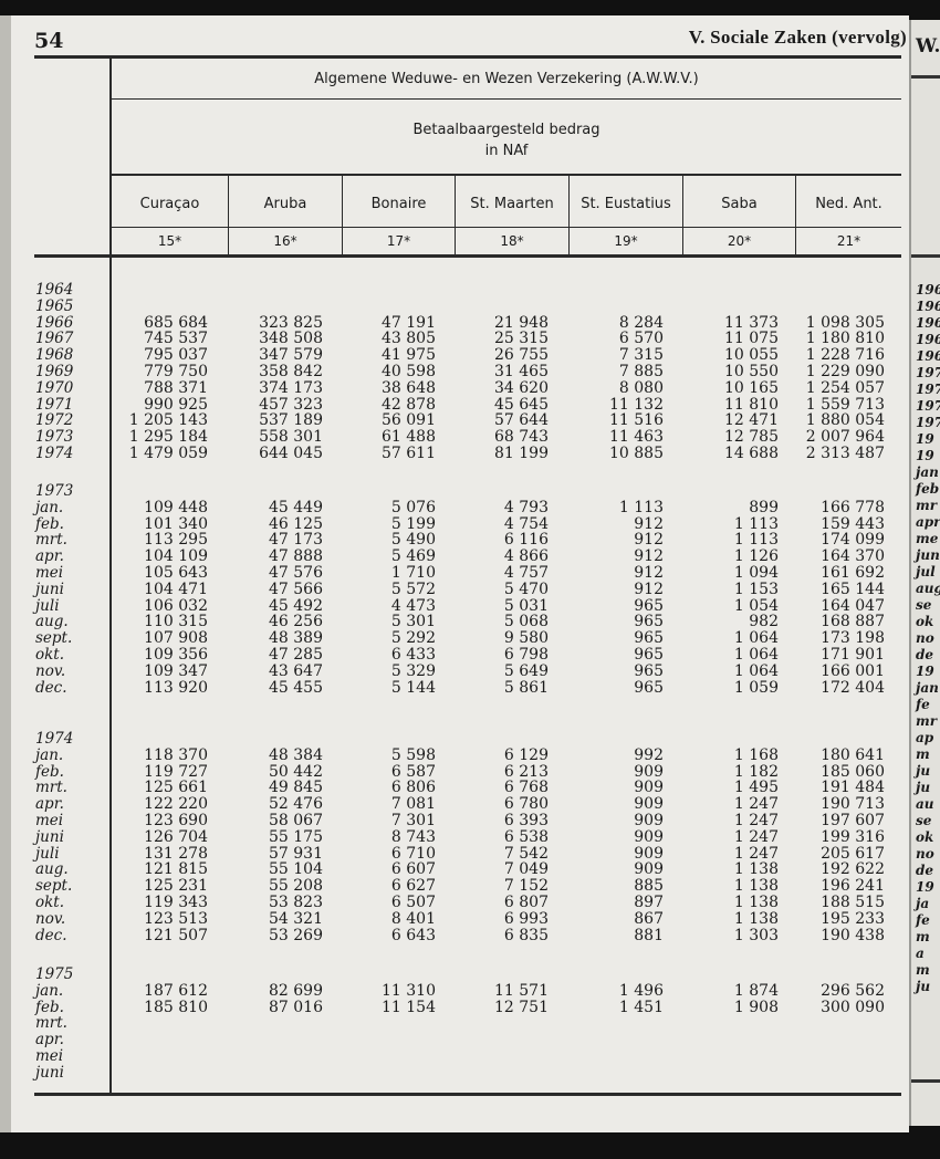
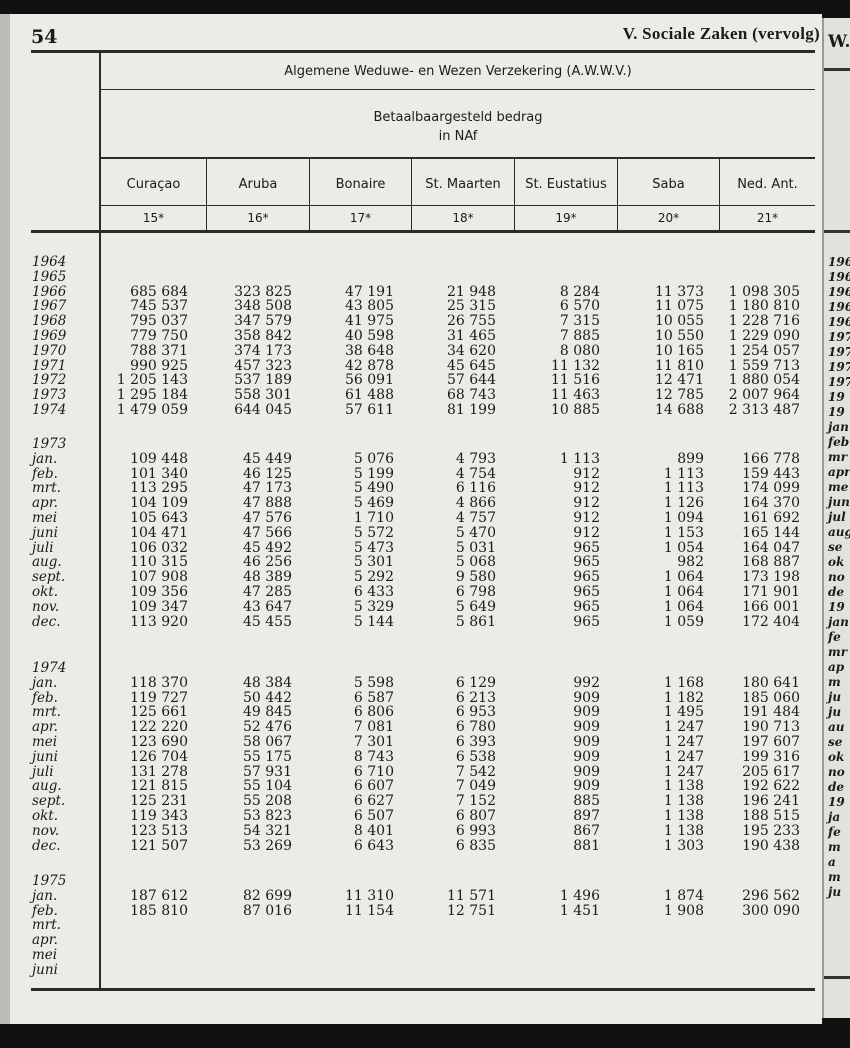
  54
  V. Sociale Zaken (vervolg)
  Algemene Weduwe- en Wezen Verzekering (A.W.W.V.)
  Betaalbaargesteld bedrag
  in NAf
  Curaçao
  Aruba
  Bonaire
  St. Maarten
  St. Eustatius
  Saba
  Ned. Ant.
  15*
  16*
  17*
  18*
  19*
  20*
  21*
  1964
  1965
  1966
  1967
  1968
  1969
  1970
  1971
  1972
  1973
  1974
  685 684
  745 537
  795 037
  779 750
  788 371
  990 925
  1 205 143
  1 295 184
  1 479 059
  323 825
  348 508
  347 579
  358 842
  374 173
  457 323
  537 189
  558 301
  644 045
  47 191
  43 805
  41 975
  40 598
  38 648
  42 878
  56 091
  61 488
  57 611
  21 948
  25 315
  26 755
  31 465
  34 620
  45 645
  57 644
  68 743
  81 199
  8 284
  6 570
  7 315
  7 885
  8 080
  11 132
  11 516
  11 463
  10 885
  11 373
  11 075
  10 055
  10 550
  10 165
  11 810
  12 471
  12 785
  14 688
  1 098 305
  1 180 810
  1 228 716
  1 229 090
  1 254 057
  1 559 713
  1 880 054
  2 007 964
  2 313 487
  1973
  jan.
  feb.
  mrt.
  apr.
  mei
  juni
  juli
  aug.
  sept.
  okt.
  nov.
  dec.
  109 448
  101 340
  113 295
  104 109
  105 643
  104 471
  106 032
  110 315
  107 908
  109 356
  109 347
  113 920
  45 449
  46 125
  47 173
  47 888
  47 576
  47 566
  45 492
  46 256
  48 389
  47 285
  43 647
  45 455
  5 076
  5 199
  5 490
  5 469
  1 710
  5 572
- 4 473
+ 5 473
  5 301
  5 292
  6 433
  5 329
  5 144
  4 793
  4 754
  6 116
  4 866
  4 757
  5 470
  5 031
  5 068
  9 580
  6 798
  5 649
  5 861
  1 113
  912
  912
  912
  912
  912
  965
  965
  965
  965
  965
  965
  899
  1 113
  1 113
  1 126
  1 094
  1 153
  1 054
  982
  1 064
  1 064
  1 064
  1 059
  166 778
  159 443
  174 099
  164 370
  161 692
  165 144
  164 047
  168 887
  173 198
  171 901
  166 001
  172 404
  1974
  jan.
  feb.
  mrt.
  apr.
  mei
  juni
  juli
  aug.
  sept.
  okt.
  nov.
  dec.
  118 370
  119 727
  125 661
  122 220
  123 690
  126 704
  131 278
  121 815
  125 231
  119 343
  123 513
  121 507
  48 384
  50 442
  49 845
  52 476
  58 067
  55 175
  57 931
  55 104
  55 208
  53 823
  54 321
  53 269
  5 598
  6 587
  6 806
  7 081
  7 301
  8 743
  6 710
  6 607
  6 627
  6 507
  8 401
  6 643
  6 129
  6 213
- 6 768
+ 6 953
  6 780
  6 393
  6 538
  7 542
  7 049
  7 152
  6 807
  6 993
  6 835
  992
  909
  909
  909
  909
  909
  909
  909
  885
  897
  867
  881
  1 168
  1 182
  1 495
  1 247
  1 247
  1 247
  1 247
  1 138
  1 138
  1 138
  1 138
  1 303
  180 641
  185 060
  191 484
  190 713
  197 607
  199 316
  205 617
  192 622
  196 241
  188 515
  195 233
  190 438
  1975
  jan.
  feb.
  mrt.
  apr.
  mei
  juni
  187 612
  185 810
  82 699
  87 016
  11 310
  11 154
  11 571
  12 751
  1 496
  1 451
  1 874
  1 908
  296 562
  300 090
  W.
  196
  196
  196
  196
  196
  197
  197
  197
  197
  19
  19
  jan
  feb
  mr
  apr
  me
  jun
  jul
  aug
  se
  ok
  no
  de
  19
  jan
  fe
  mr
  ap
  m
  ju
  ju
  au
  se
  ok
  no
  de
  19
  ja
  fe
  m
  a
  m
  ju
